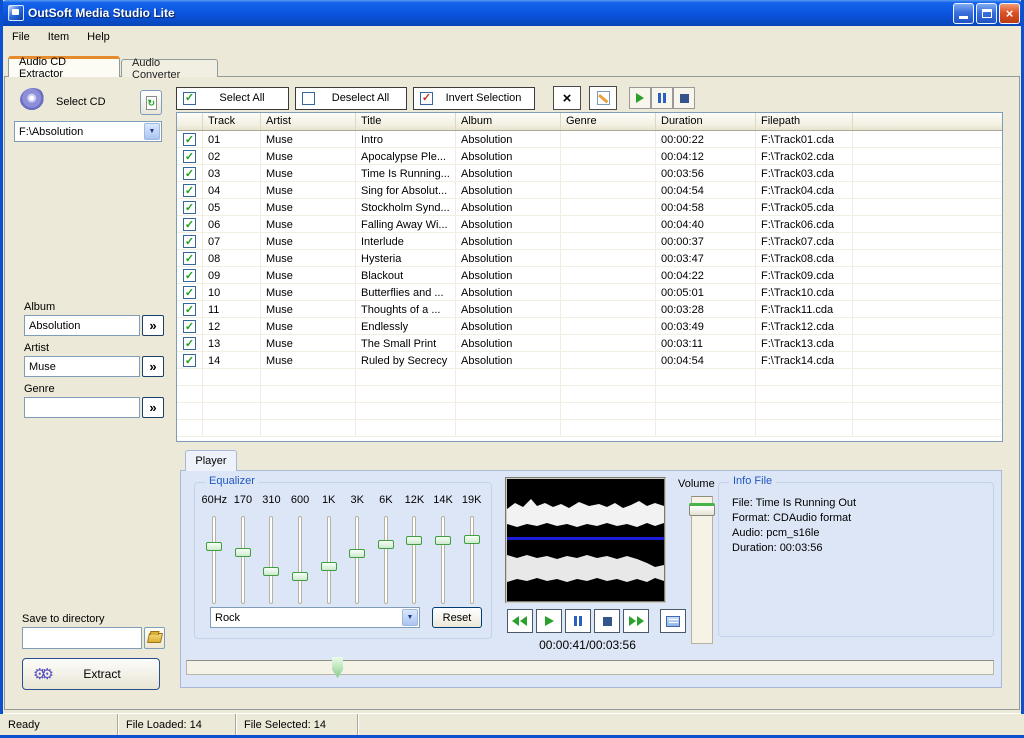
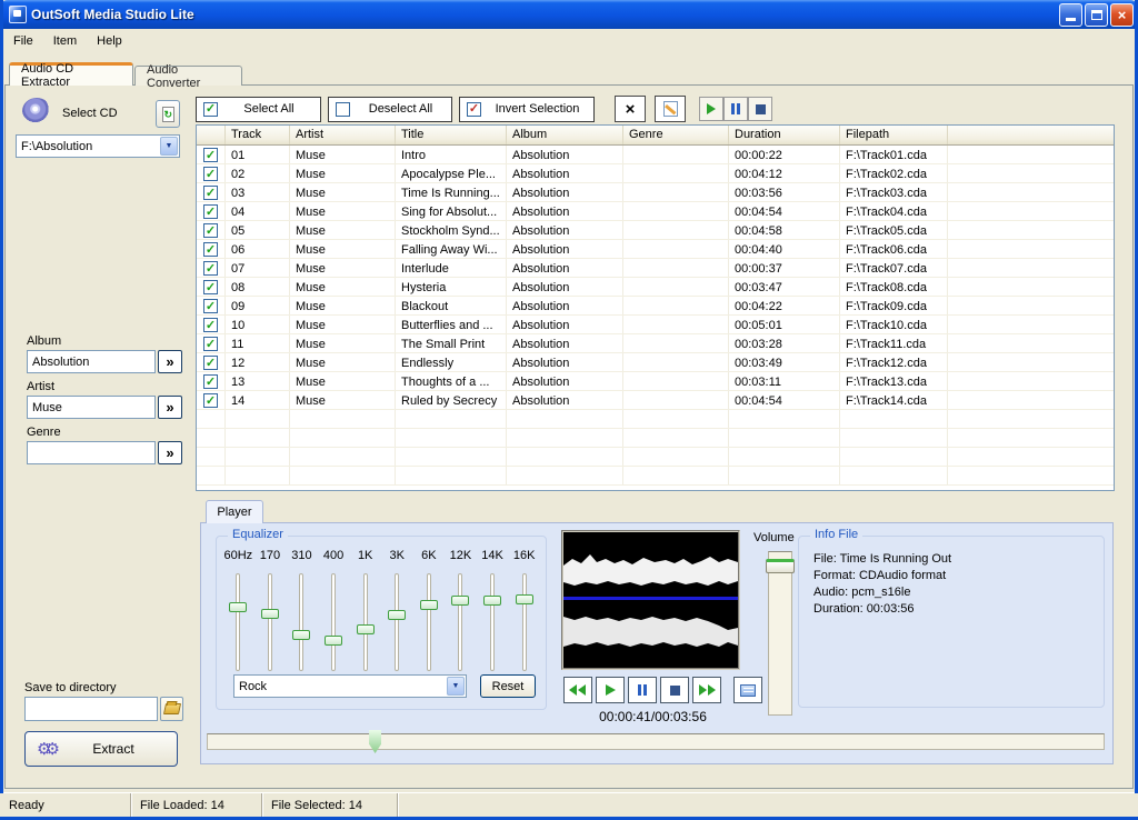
  OutSoft Media Studio Lite
  ×
  File
  Item
  Help
  Audio CD Extractor
  Audio Converter
  Select CD
  F:\Absolution
  Album
  Absolution
  »
  Artist
  Muse
  »
  Genre
  »
  Save to directory
  ⚙⚙
  Extract
  ✓
  Select All
  Deselect All
  ✓
  Invert Selection
  ×
  Track
  Artist
  Title
  Album
  Genre
  Duration
  Filepath
  ✓
  01
  Muse
  Intro
  Absolution
  00:00:22
  F:\Track01.cda
  ✓
  02
  Muse
  Apocalypse Ple...
  Absolution
  00:04:12
  F:\Track02.cda
  ✓
  03
  Muse
  Time Is Running...
  Absolution
  00:03:56
  F:\Track03.cda
  ✓
  04
  Muse
  Sing for Absolut...
  Absolution
  00:04:54
  F:\Track04.cda
  ✓
  05
  Muse
  Stockholm Synd...
  Absolution
  00:04:58
  F:\Track05.cda
  ✓
  06
  Muse
  Falling Away Wi...
  Absolution
  00:04:40
  F:\Track06.cda
  ✓
  07
  Muse
  Interlude
  Absolution
  00:00:37
  F:\Track07.cda
  ✓
  08
  Muse
  Hysteria
  Absolution
  00:03:47
  F:\Track08.cda
  ✓
  09
  Muse
  Blackout
  Absolution
  00:04:22
  F:\Track09.cda
  ✓
  10
  Muse
  Butterflies and ...
  Absolution
  00:05:01
  F:\Track10.cda
  ✓
  11
  Muse
- Thoughts of a ...
+ The Small Print
  Absolution
  00:03:28
  F:\Track11.cda
  ✓
  12
  Muse
  Endlessly
  Absolution
  00:03:49
  F:\Track12.cda
  ✓
  13
  Muse
- The Small Print
+ Thoughts of a ...
  Absolution
  00:03:11
  F:\Track13.cda
  ✓
  14
  Muse
  Ruled by Secrecy
  Absolution
  00:04:54
  F:\Track14.cda
  Player
  Equalizer
  60Hz
  170
  310
- 600
+ 400
  1K
  3K
  6K
  12K
  14K
- 19K
+ 16K
  Rock
  Reset
  00:00:41/00:03:56
  Volume
  Info File
  File: Time Is Running Out
  Format: CDAudio format
  Audio: pcm_s16le
  Duration: 00:03:56
  Ready
  File Loaded: 14
  File Selected: 14
